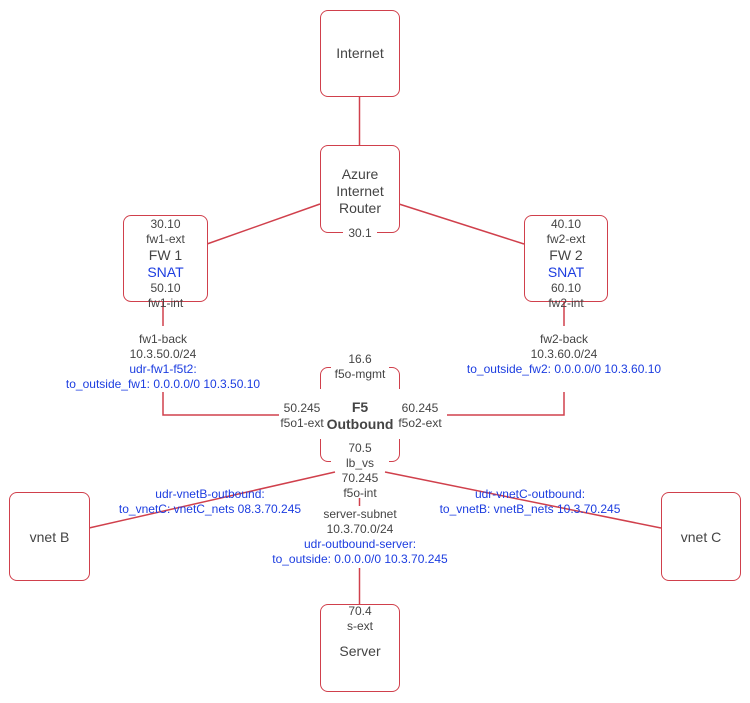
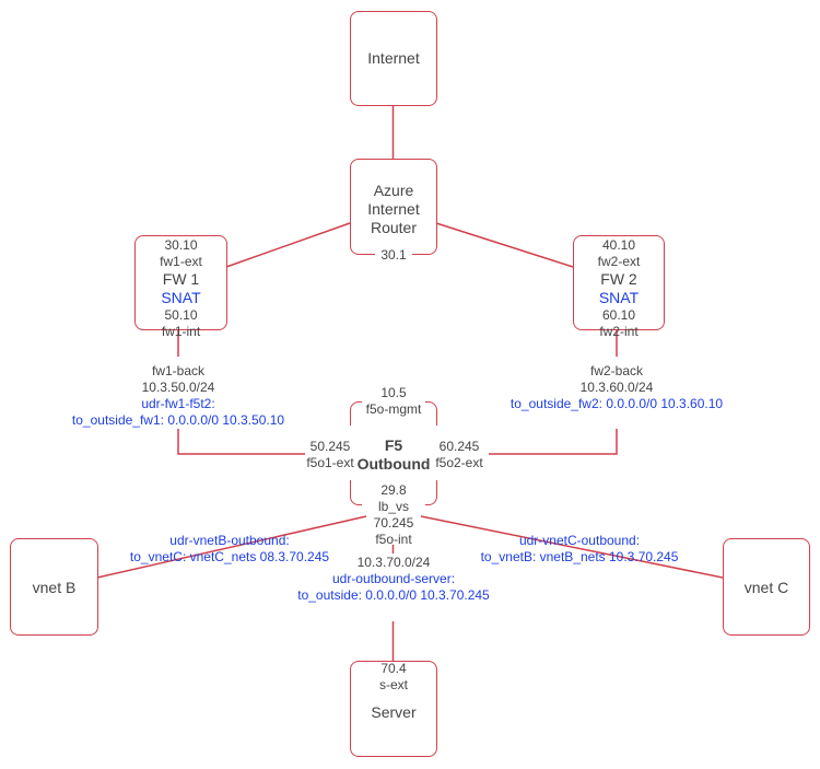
  Internet
  Azure
  Internet
  Router
  30.1
  30.10
  fw1-ext
  FW 1
  SNAT
  50.10
  fw1-int
  40.10
  fw2-ext
  FW 2
  SNAT
  60.10
  fw2-int
  fw1-back
  10.3.50.0/24
  udr-fw1-f5t2:
  to_outside_fw1: 0.0.0.0/0 10.3.50.10
  fw2-back
  10.3.60.0/24
  to_outside_fw2: 0.0.0.0/0 10.3.60.10
- 16.6
+ 10.5
  f5o-mgmt
  F5
  Outbound
  50.245
  f5o1-ext
  60.245
  f5o2-ext
- 70.5
+ 29.8
  lb_vs
  70.245
  f5o-int
  udr-vnetB-outbound:
  to_vnetC: vnetC_nets 08.3.70.245
  udr-vnetC-outbound:
  to_vnetB: vnetB_nets 10.3.70.245
- server-subnet
  10.3.70.0/24
  udr-outbound-server:
  to_outside: 0.0.0.0/0 10.3.70.245
  vnet B
  vnet C
  70.4
  s-ext
  Server
